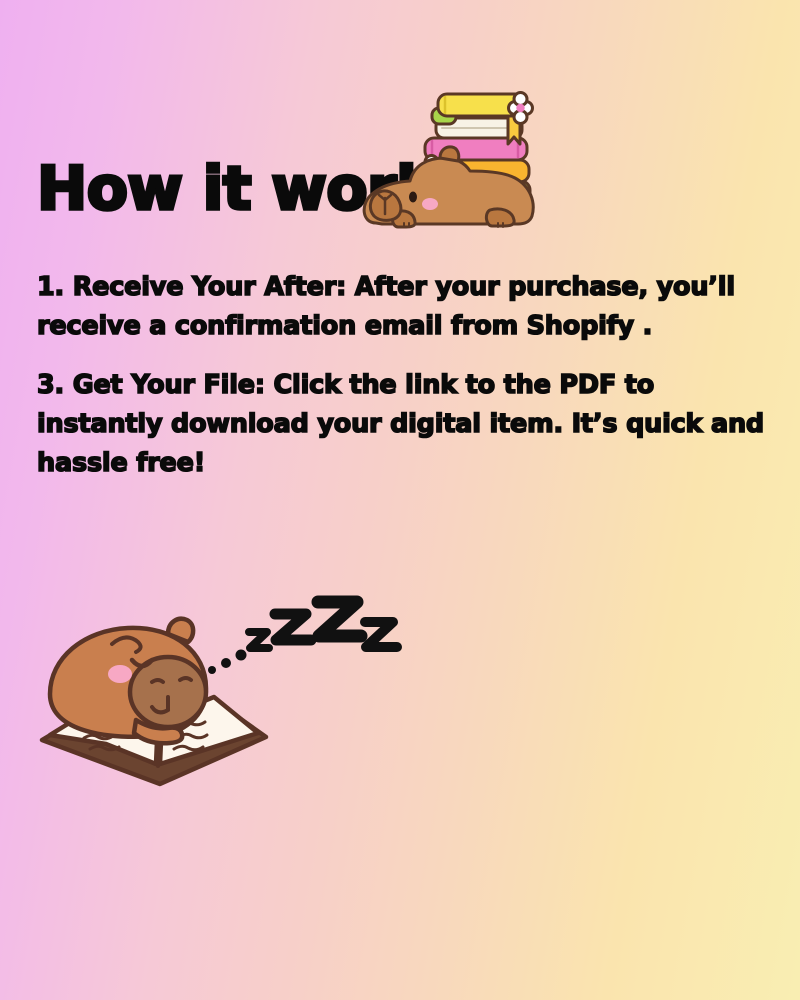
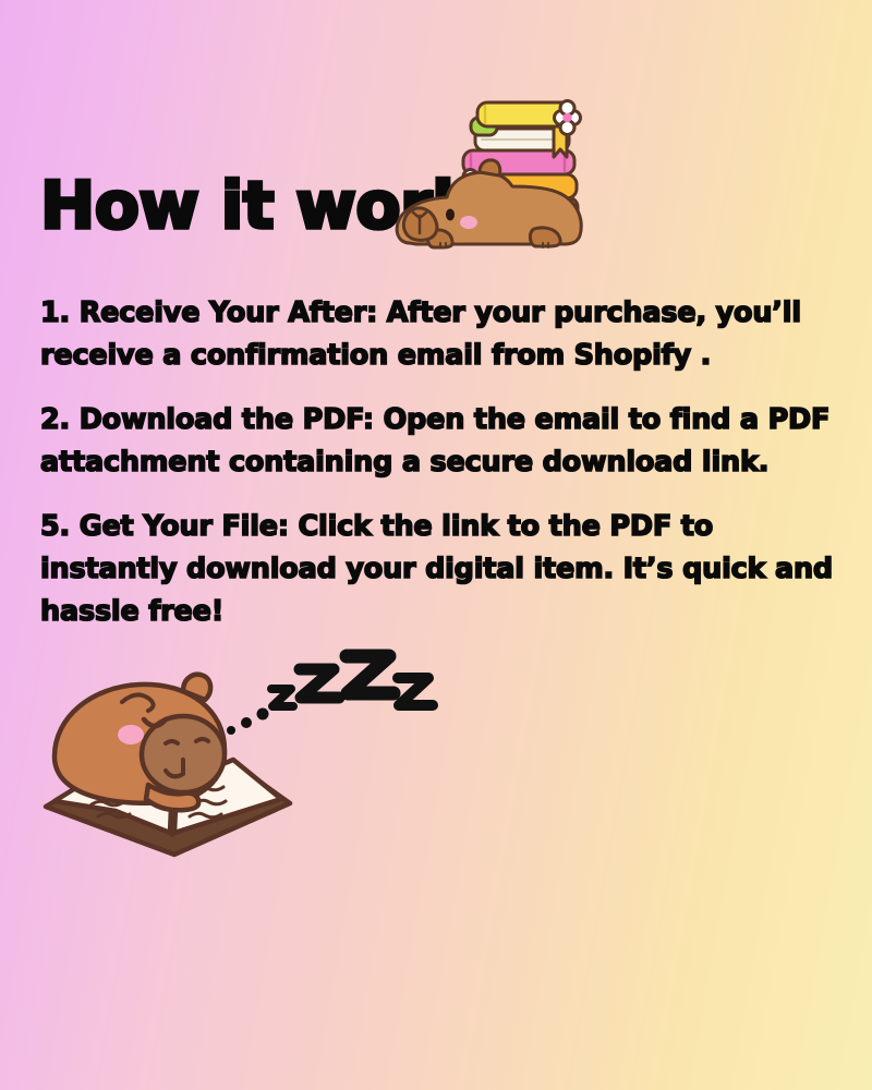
  How it wo
  1. Receive Your After: After your purchase, you’ll receive a confirmation email from Shopify .
+ 2. Download the PDF: Open the email to find a PDF attachment containing a secure download link.
- 3. Get Your File: Click the link to the PDF to instantly download your digital item. It’s quick and hassle free!
+ 5. Get Your File: Click the link to the PDF to instantly download your digital item. It’s quick and hassle free!
